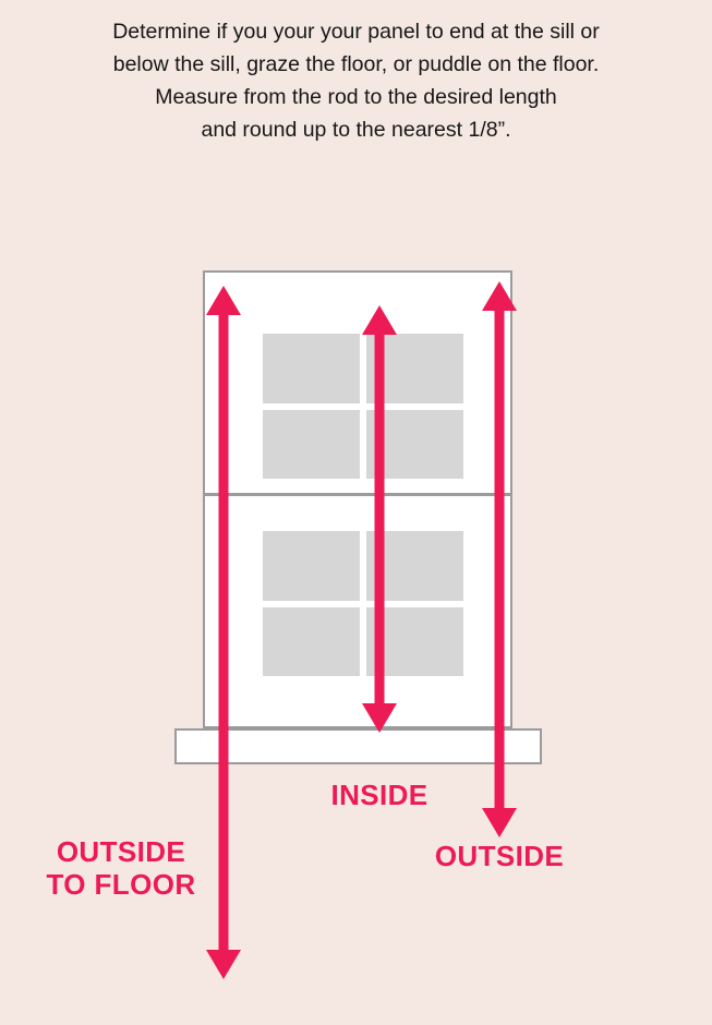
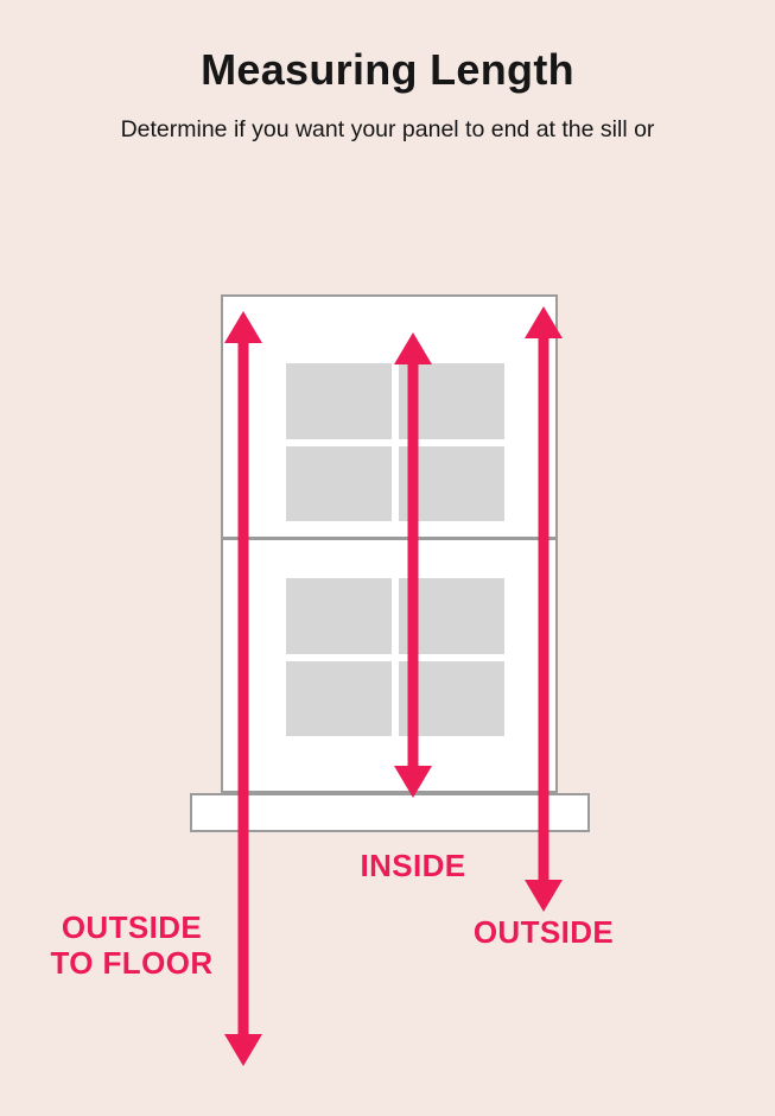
+ Measuring Length
- Determine if you your your panel to end at the sill or
+ Determine if you want your panel to end at the sill or
- below the sill, graze the floor, or puddle on the floor.
- Measure from the rod to the desired length
- and round up to the nearest 1/8”.
  INSIDE
  OUTSIDE
  OUTSIDE
  TO FLOOR
